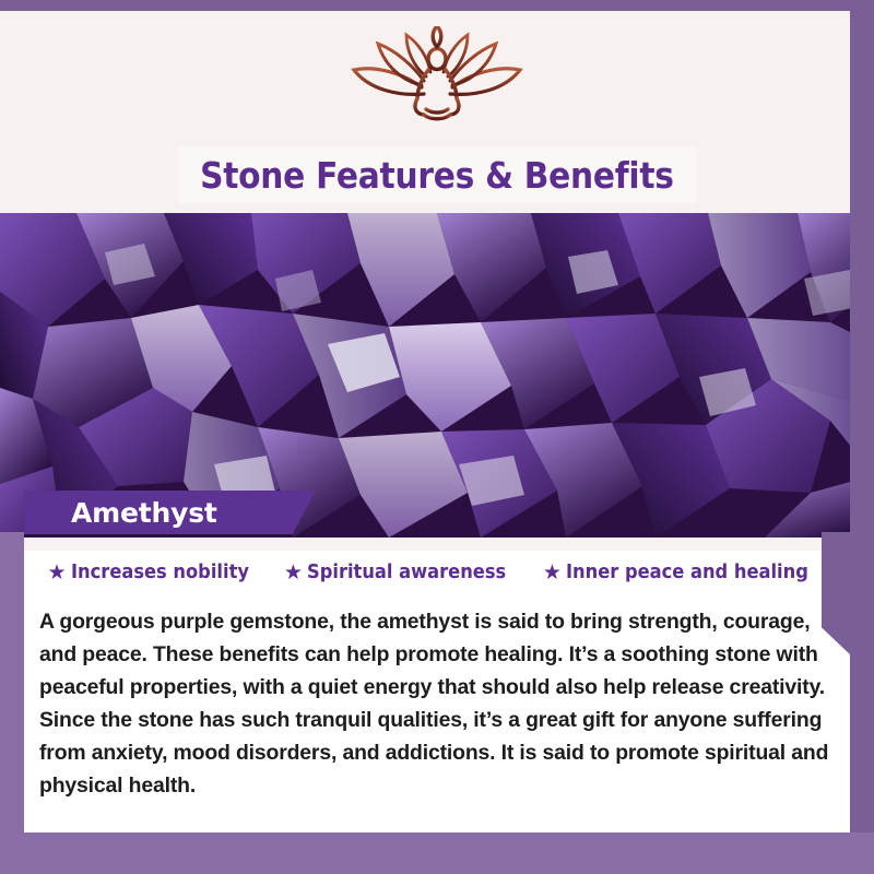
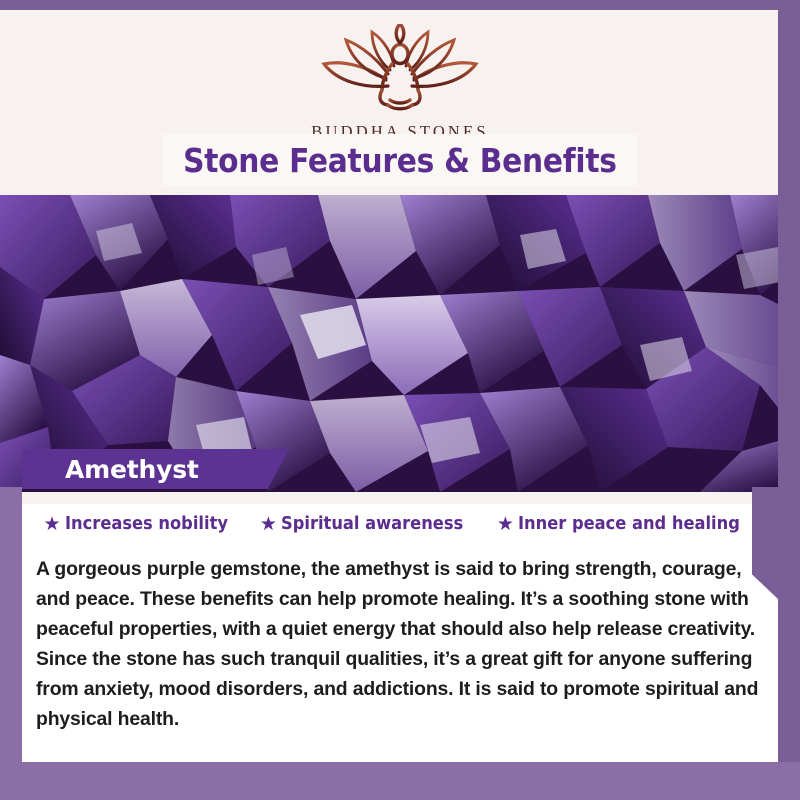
+ BUDDHA STONES
  Stone Features & Benefits
  Amethyst
  ★
  Increases nobility
  ★
  Spiritual awareness
  ★
  Inner peace and healing
  A gorgeous purple gemstone, the amethyst is said to bring strength, courage, and peace. These benefits can help promote healing. It’s a soothing stone with peaceful properties, with a quiet energy that should also help release creativity. Since the stone has such tranquil qualities, it’s a great gift for anyone suffering from anxiety, mood disorders, and addictions. It is said to promote spiritual and physical health.
